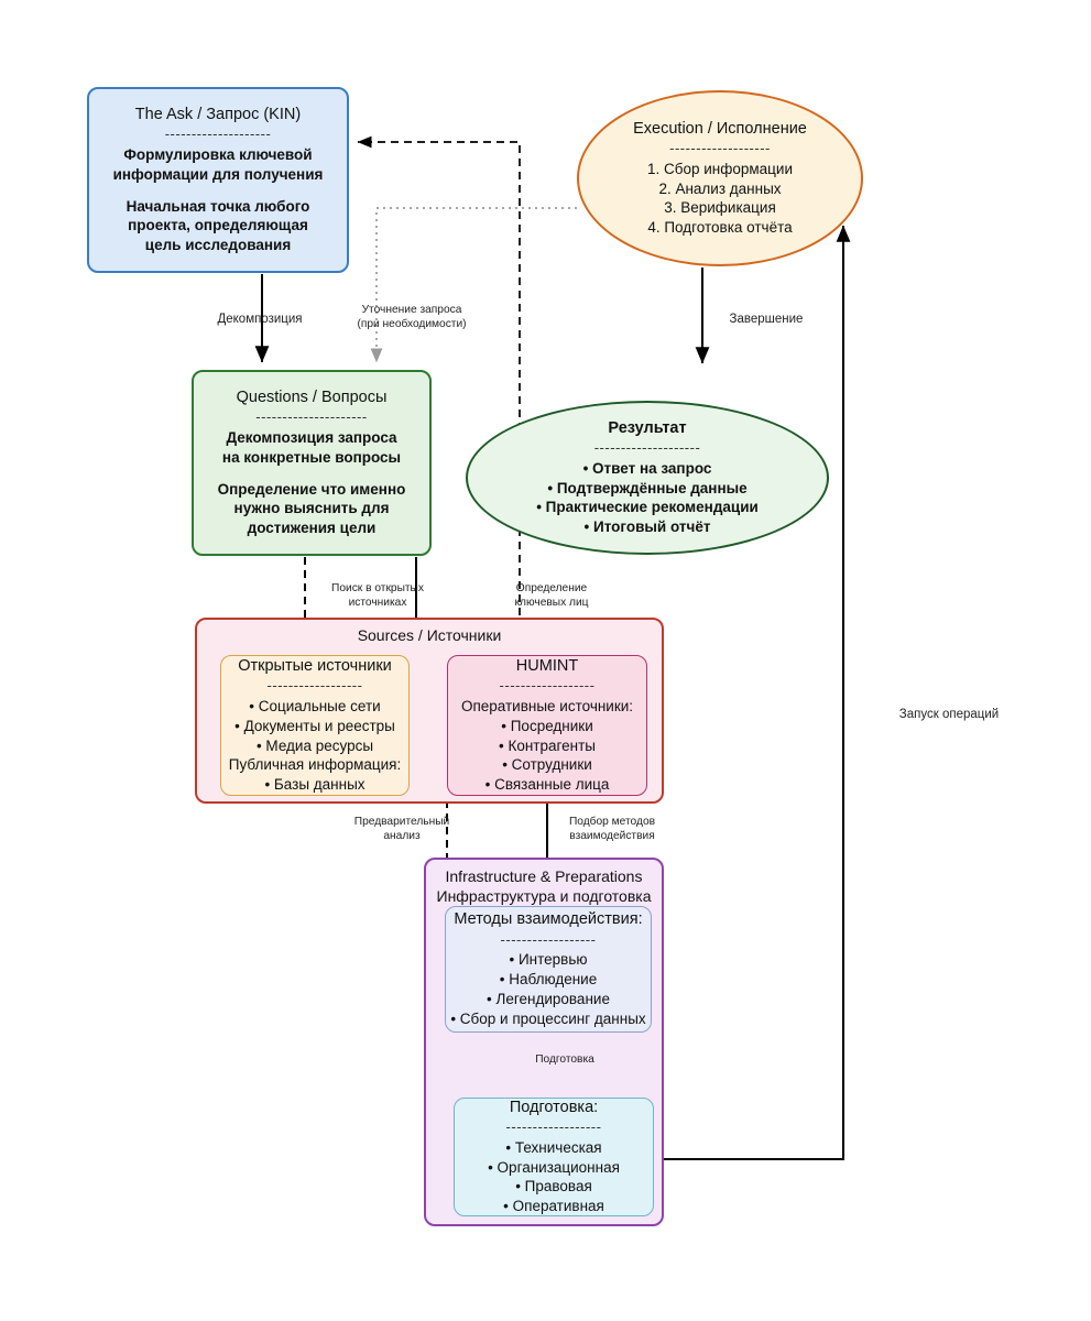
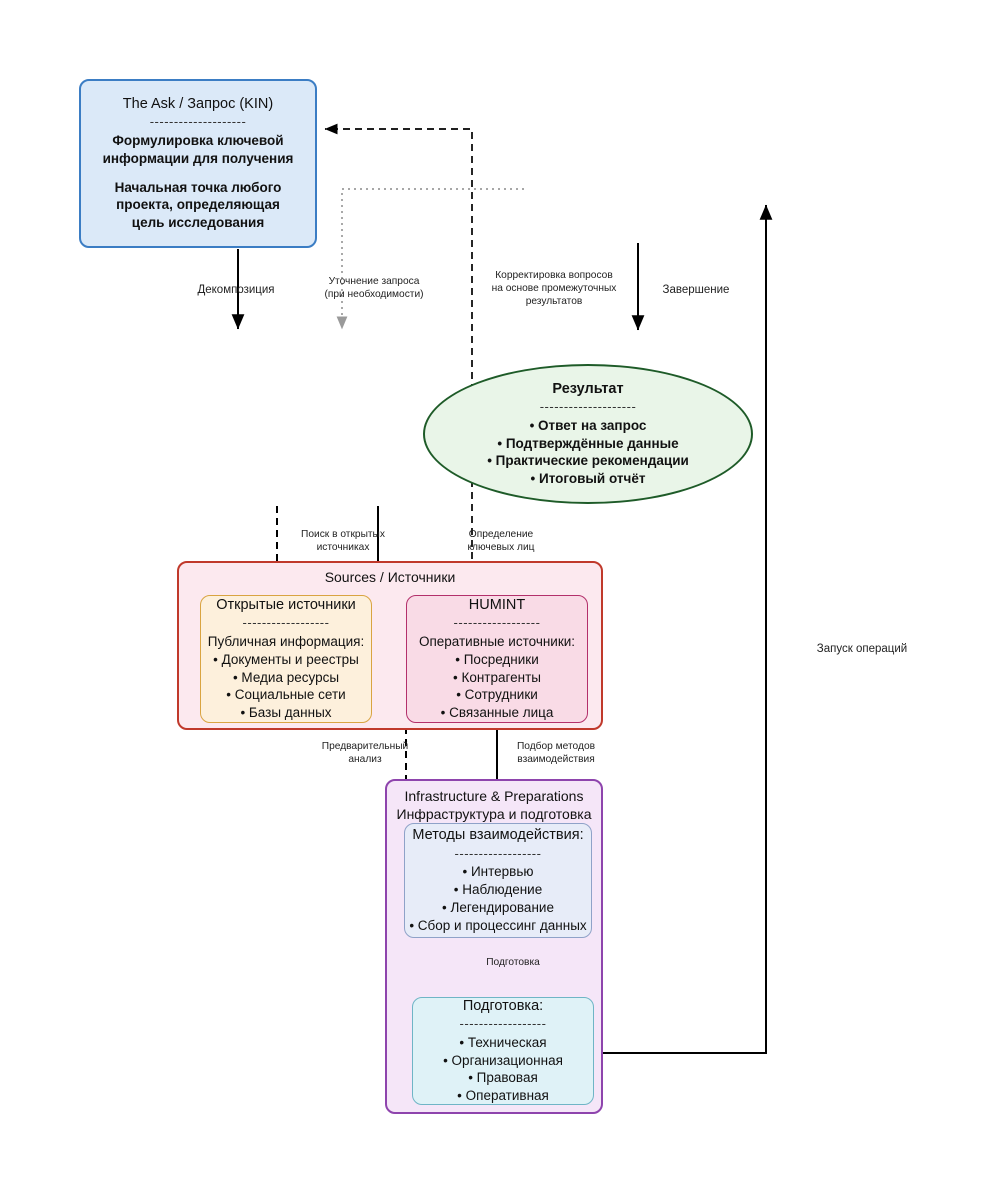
  The Ask / Запрос (KIN)
  --------------------
  Формулировка ключевой
  информации для получения
  Начальная точка любого
  проекта, определяющая
  цель исследования
- Execution / Исполнение
- -------------------
- 1. Сбор информации
- 2. Анализ данных
- 3. Верификация
- 4. Подготовка отчёта
- Questions / Вопросы
- ---------------------
- Декомпозиция запроса
- на конкретные вопросы
- Определение что именно
- нужно выяснить для
- достижения цели
  Результат
  --------------------
  • Ответ на запрос
  • Подтверждённые данные
  • Практические рекомендации
  • Итоговый отчёт
  Sources / Источники
  Открытые источники
  ------------------
- • Социальные сети
+ Публичная информация:
  • Документы и реестры
  • Медиа ресурсы
- Публичная информация:
+ • Социальные сети
  • Базы данных
  HUMINT
  ------------------
  Оперативные источники:
  • Посредники
  • Контрагенты
  • Сотрудники
  • Связанные лица
  Infrastructure & Preparations
  Инфраструктура и подготовка
  Методы взаимодействия:
  ------------------
  • Интервью
  • Наблюдение
  • Легендирование
  • Сбор и процессинг данных
  Подготовка:
  ------------------
  • Техническая
  • Организационная
  • Правовая
  • Оперативная
  Декомпозиция
  Уточнение запроса
  (при необходимости)
+ Корректировка вопросов
+ на основе промежуточных
+ результатов
  Завершение
  Поиск в открытых
  источниках
  Определение
  ключевых лиц
  Предварительный
  анализ
  Подбор методов
  взаимодействия
  Подготовка
  Запуск операций
